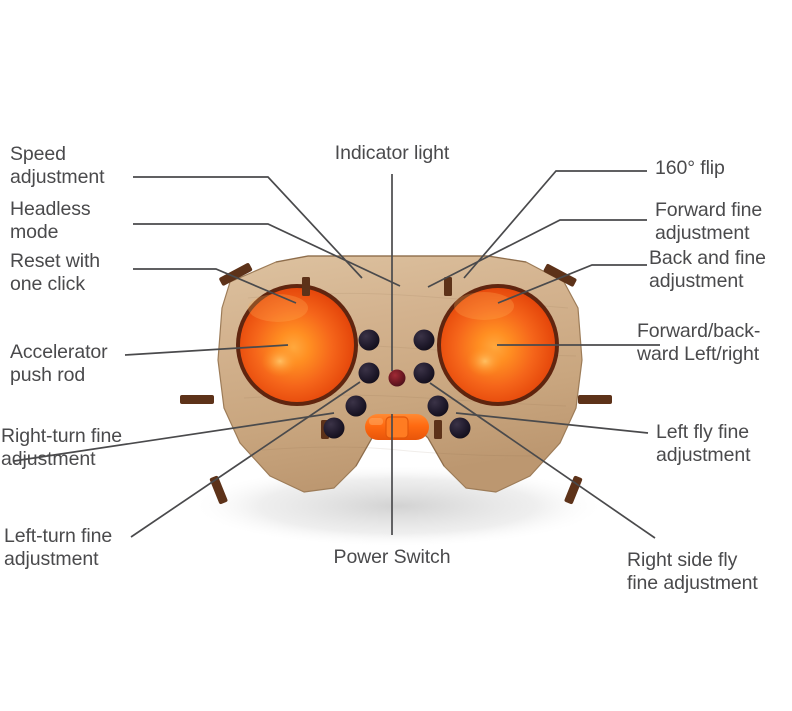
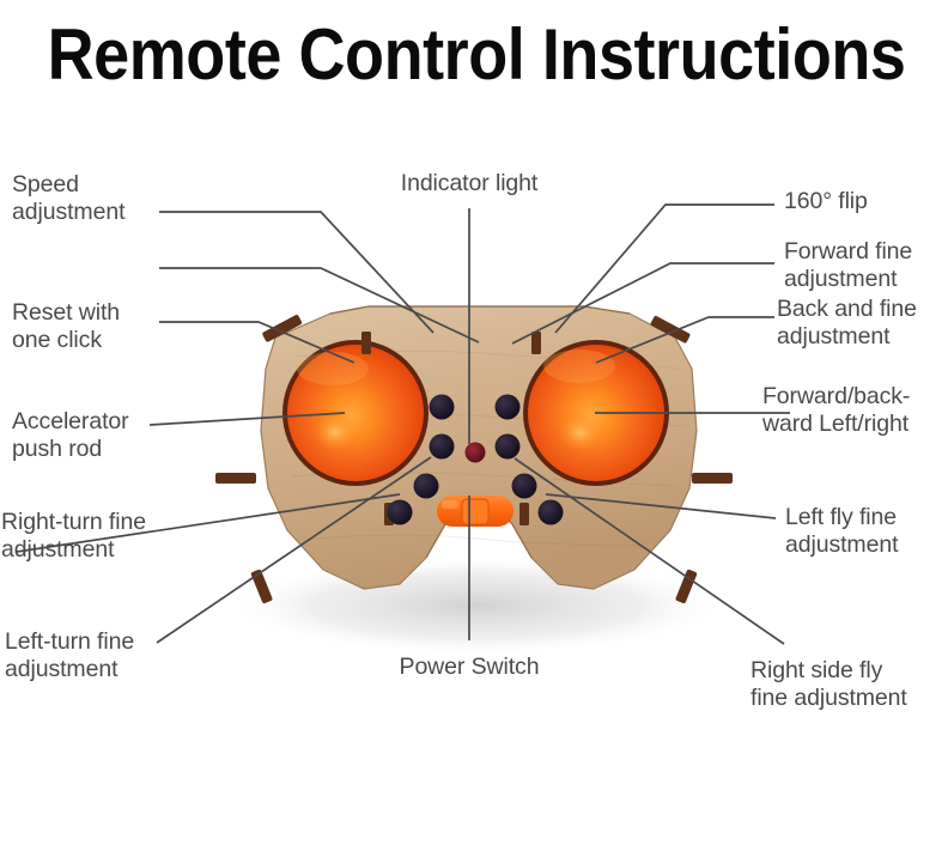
+ Remote Control Instructions
  Speed
  adjustment
- Headless
- mode
  Reset with
  one click
  Accelerator
  push rod
  Right-turn fine
  adjustment
  Left-turn fine
  adjustment
  Indicator light
  Power Switch
  160° flip
  Forward fine
  adjustment
  Back and fine
  adjustment
  Forward/back-
  ward Left/right
  Left fly fine
  adjustment
  Right side fly
  fine adjustment
